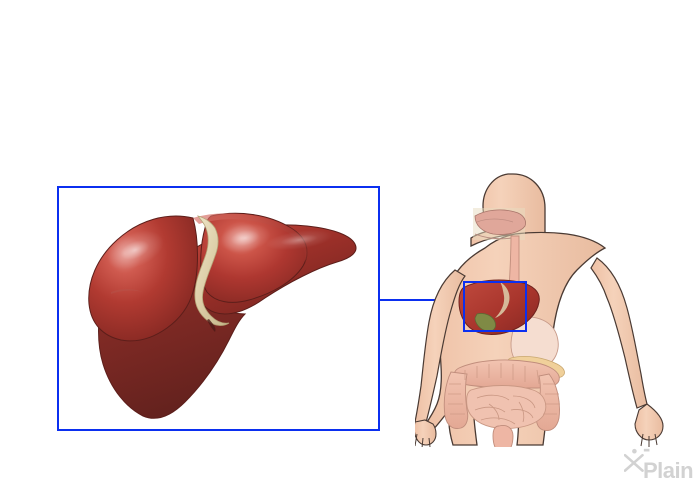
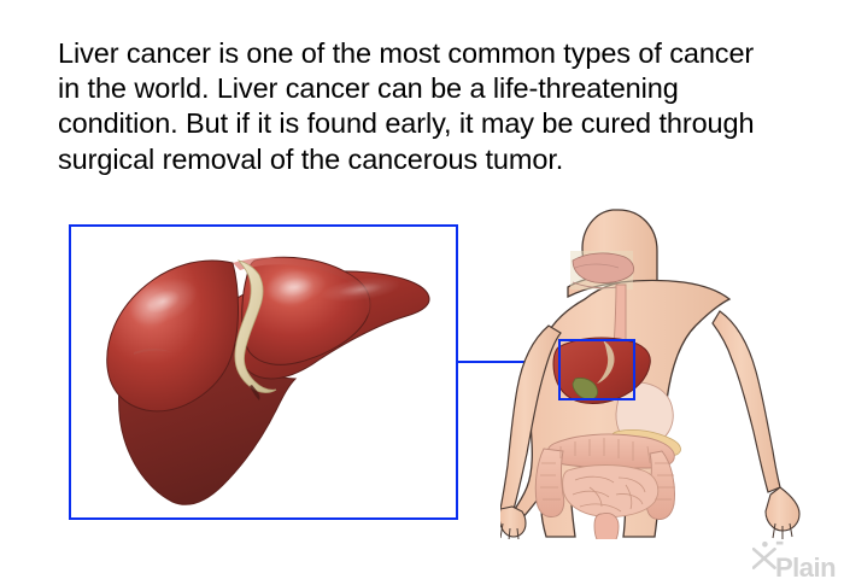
+ Liver cancer is one of the most common types of cancer in the world. Liver cancer can be a life-threatening condition. But if it is found early, it may be cured through surgical removal of the cancerous tumor.
  -Plain
